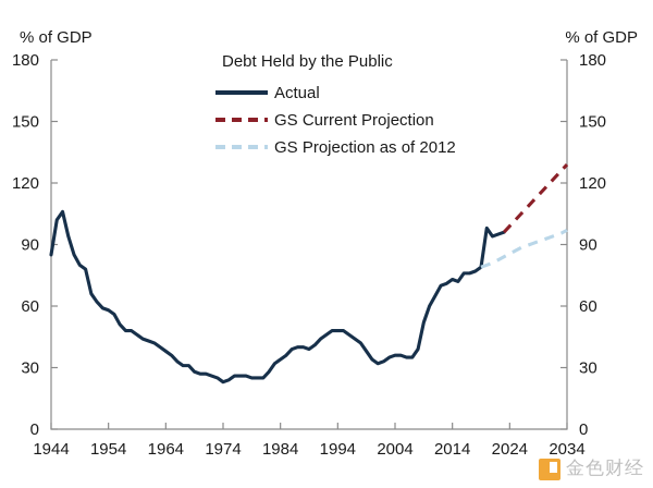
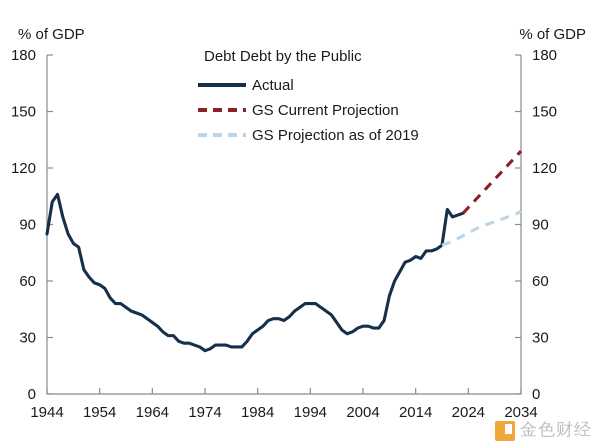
  % of GDP
  % of GDP
  0
  0
  30
  30
  60
  60
  90
  90
  120
  120
  150
  150
  180
  180
  1944
  1954
  1964
  1974
  1984
  1994
  2004
  2014
  2024
  2034
- Debt Held by the Public
+ Debt Debt by the Public
  Actual
  GS Current Projection
- GS Projection as of 2012
+ GS Projection as of 2019
  金色财经
